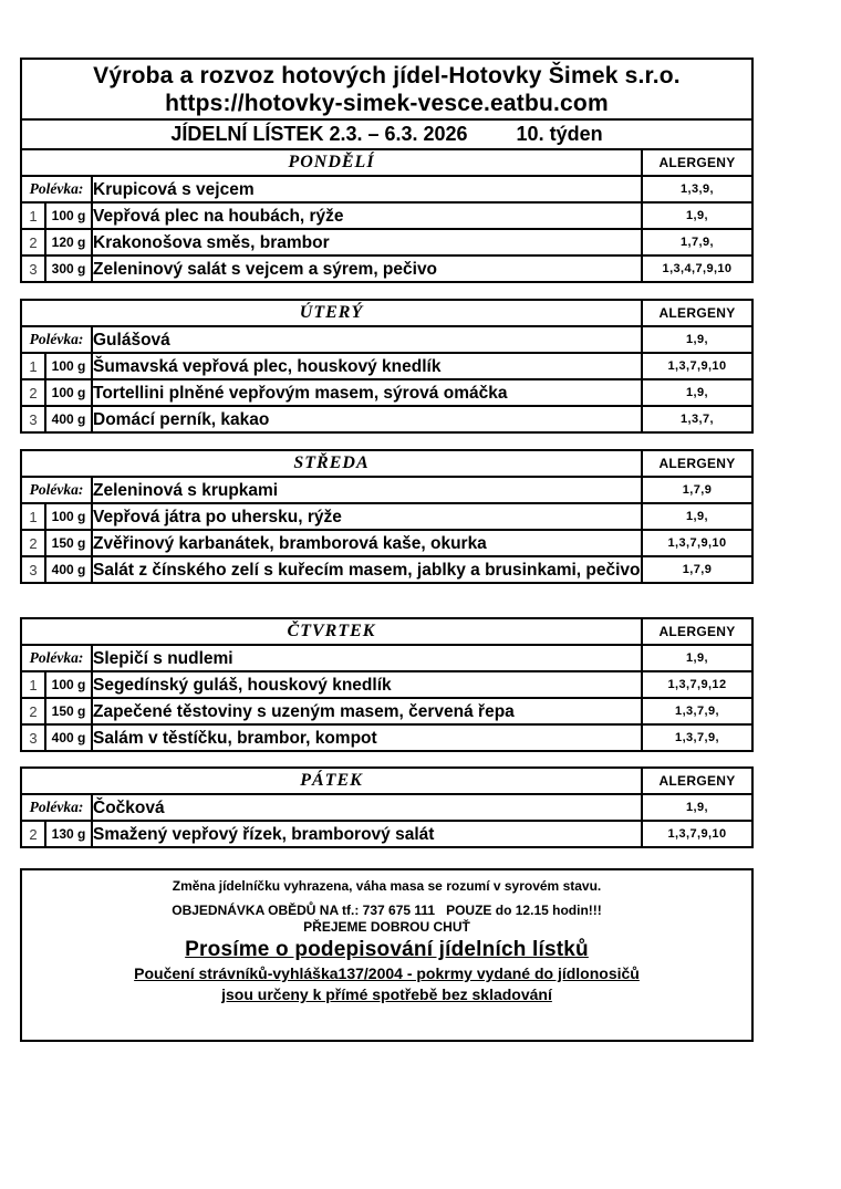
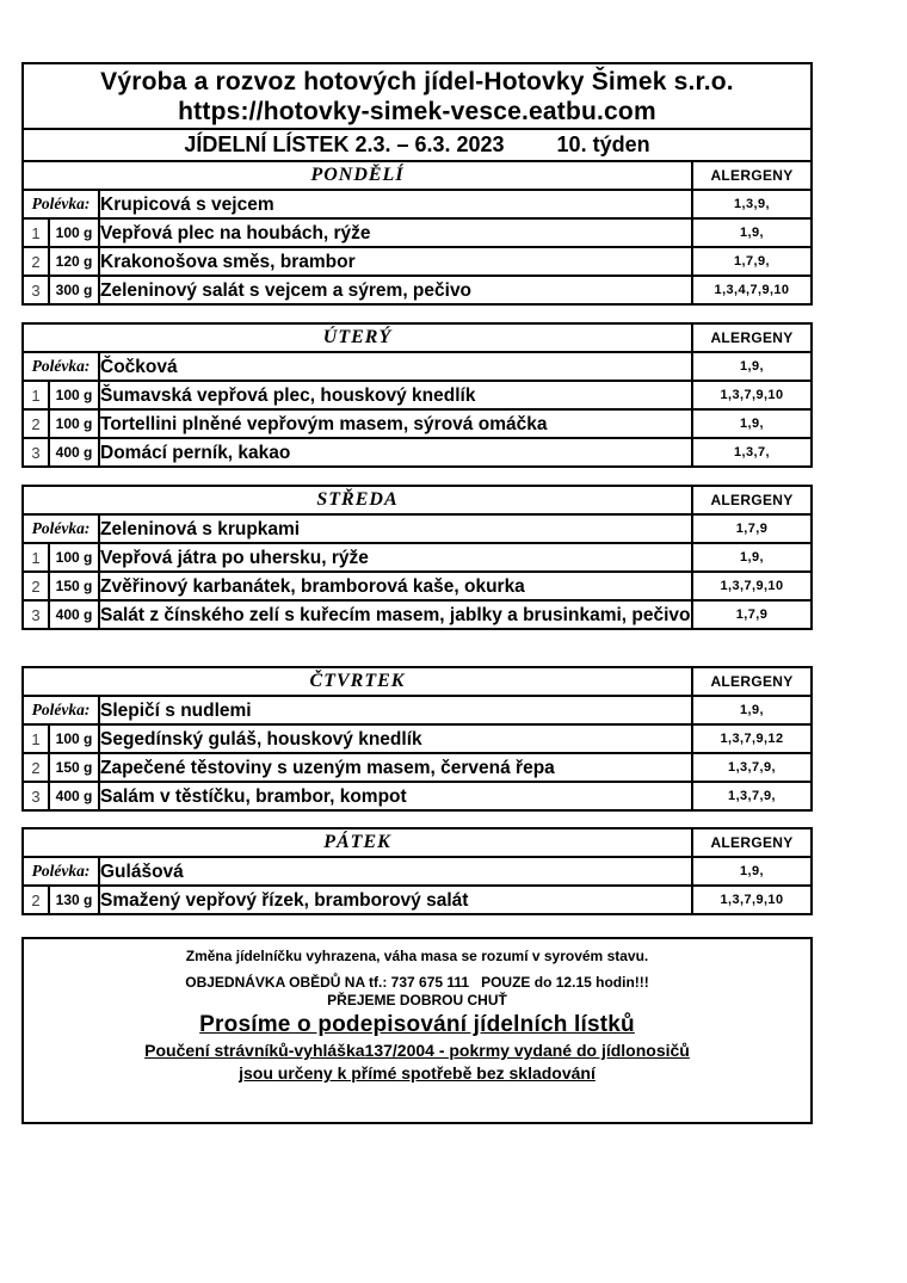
  Výroba a rozvoz hotových jídel-Hotovky Šimek s.r.o.
  https://hotovky-simek-vesce.eatbu.com
- JÍDELNÍ LÍSTEK 2.3. – 6.3. 2026 10. týden
+ JÍDELNÍ LÍSTEK 2.3. – 6.3. 2023 10. týden
  PONDĚLÍ	ALERGENY
  Polévka:	Krupicová s vejcem	1,3,9,
  1	100 g	Vepřová plec na houbách, rýže	1,9,
  2	120 g	Krakonošova směs, brambor	1,7,9,
  3	300 g	Zeleninový salát s vejcem a sýrem, pečivo	1,3,4,7,9,10
  ÚTERÝ	ALERGENY
- Polévka:	Gulášová	1,9,
+ Polévka:	Čočková	1,9,
  1	100 g	Šumavská vepřová plec, houskový knedlík	1,3,7,9,10
  2	100 g	Tortellini plněné vepřovým masem, sýrová omáčka	1,9,
  3	400 g	Domácí perník, kakao	1,3,7,
  STŘEDA	ALERGENY
  Polévka:	Zeleninová s krupkami	1,7,9
  1	100 g	Vepřová játra po uhersku, rýže	1,9,
  2	150 g	Zvěřinový karbanátek, bramborová kaše, okurka	1,3,7,9,10
  3	400 g	Salát z čínského zelí s kuřecím masem, jablky a brusinkami, pečivo	1,7,9
  ČTVRTEK	ALERGENY
  Polévka:	Slepičí s nudlemi	1,9,
  1	100 g	Segedínský guláš, houskový knedlík	1,3,7,9,12
  2	150 g	Zapečené těstoviny s uzeným masem, červená řepa	1,3,7,9,
  3	400 g	Salám v těstíčku, brambor, kompot	1,3,7,9,
  PÁTEK	ALERGENY
- Polévka:	Čočková	1,9,
+ Polévka:	Gulášová	1,9,
  2	130 g	Smažený vepřový řízek, bramborový salát	1,3,7,9,10
  Změna jídelníčku vyhrazena, váha masa se rozumí v syrovém stavu.
  OBJEDNÁVKA OBĚDŮ NA tf.: 737 675 111 POUZE do 12.15 hodin!!!
  PŘEJEME DOBROU CHUŤ
  Prosíme o podepisování jídelních lístků
  Poučení strávníků-vyhláška137/2004 - pokrmy vydané do jídlonosičů
  jsou určeny k přímé spotřebě bez skladování
